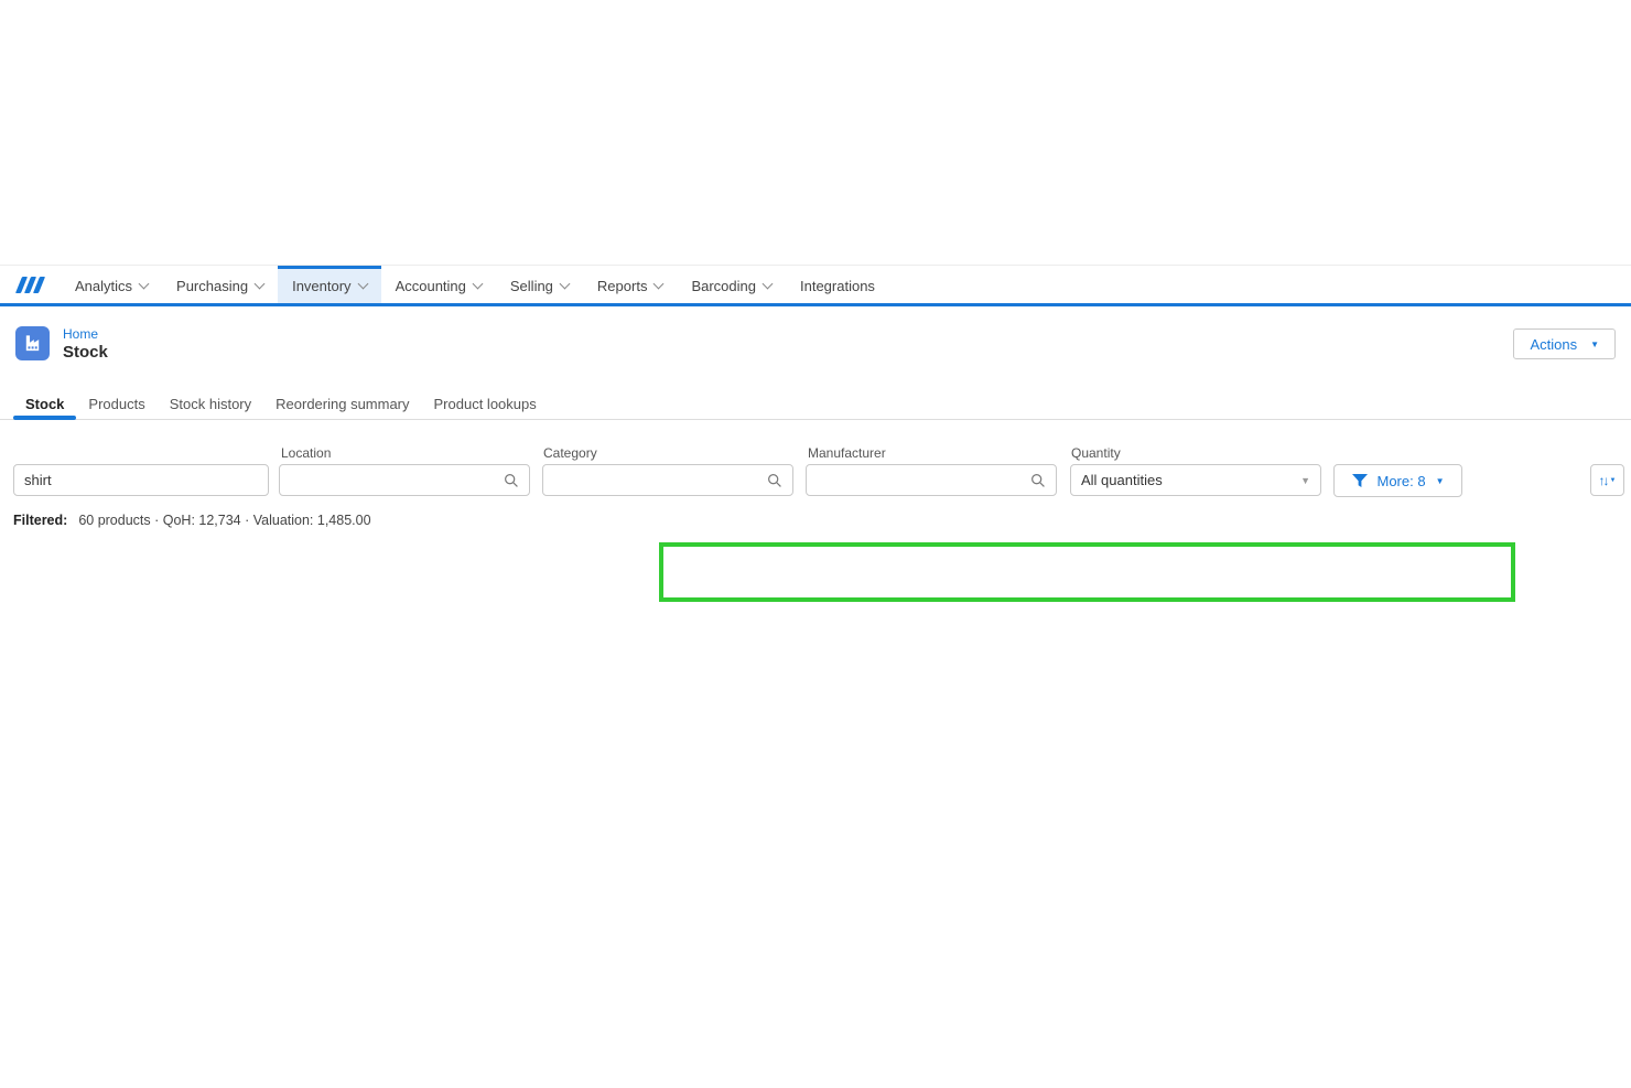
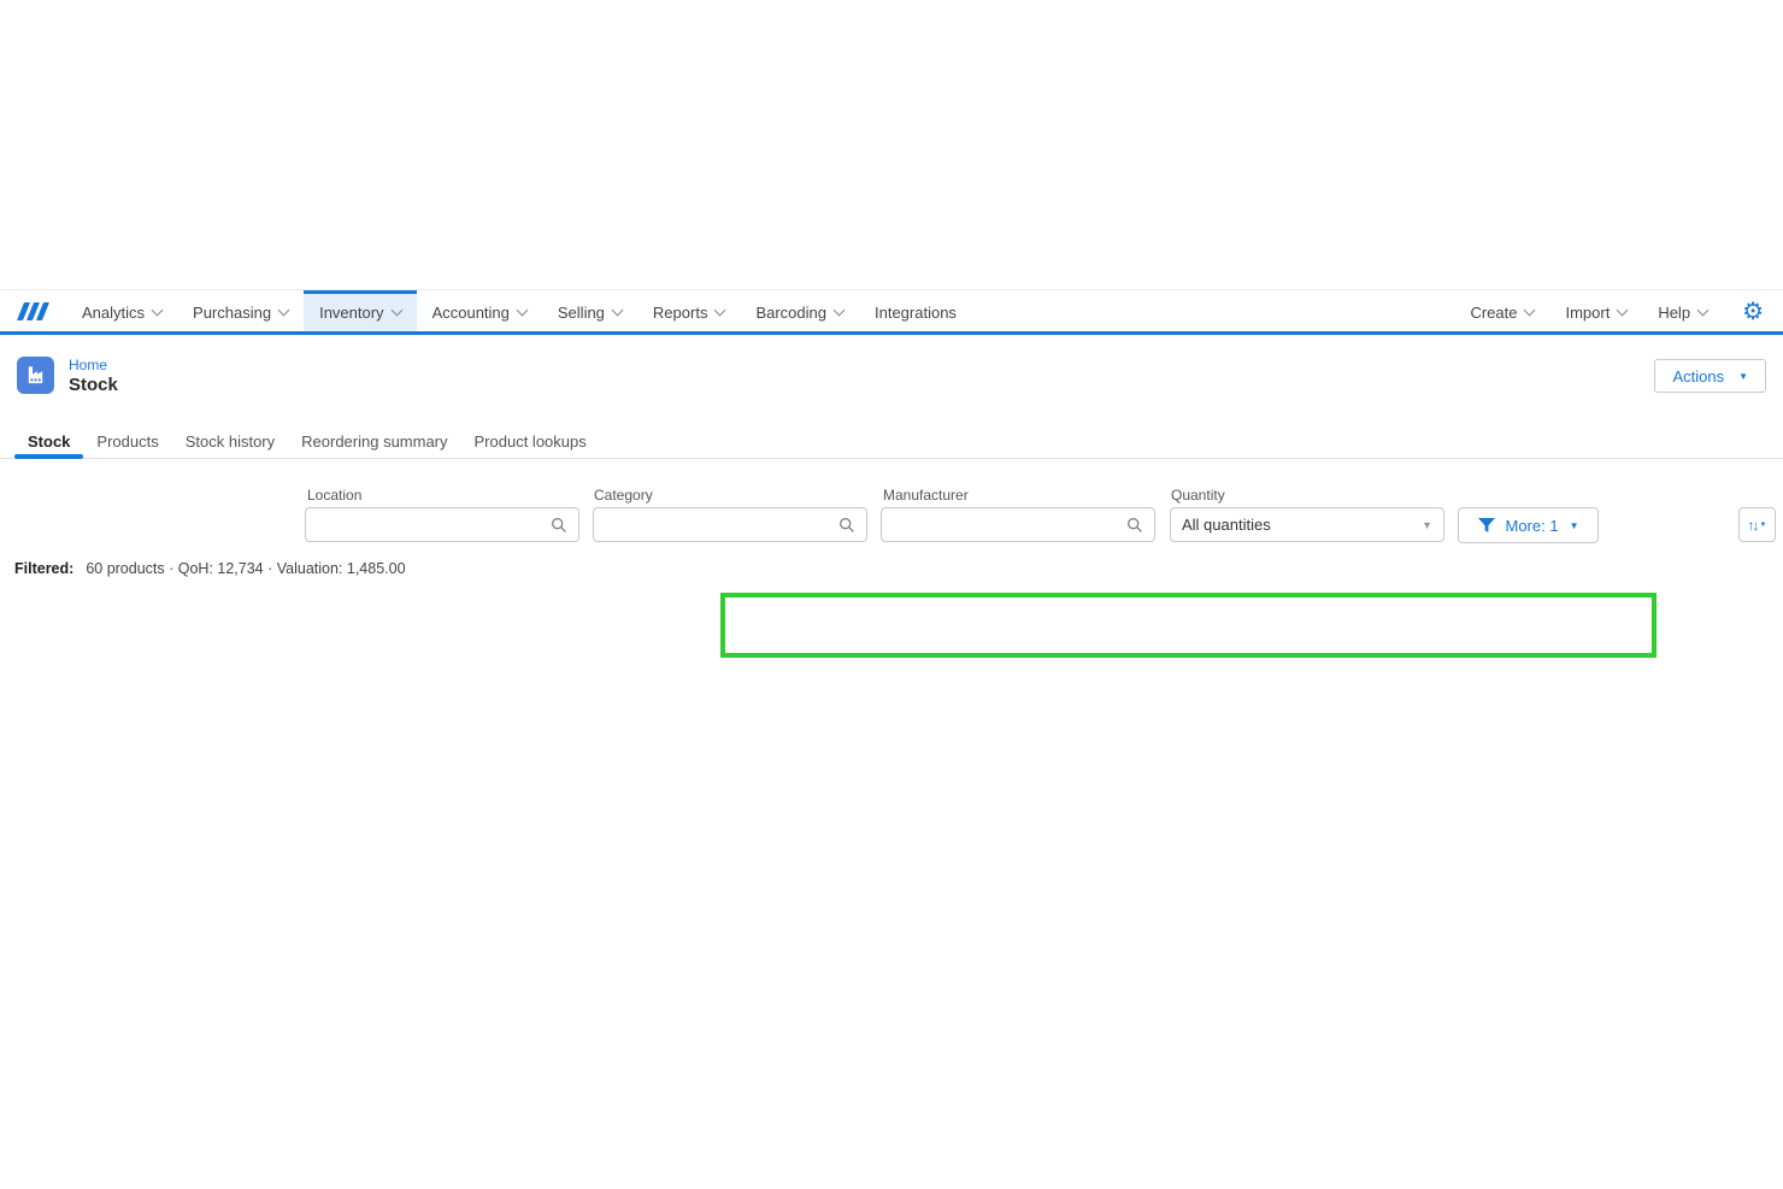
  Analytics
  Purchasing
  Inventory
  Accounting
  Selling
  Reports
  Barcoding
  Integrations
+ Create
+ Import
+ Help
+ ⚙
  Home
  Stock
  Actions
  ▼
  Stock
  Products
  Stock history
  Reordering summary
  Product lookups
  Location
  Category
  Manufacturer
  Quantity
- shirt
  All quantities
  ▼
- More: 8
+ More: 1
  ▼
  ↑↓
  Filtered: 60 products · QoH: 12,734 · Valuation: 1,485.00
